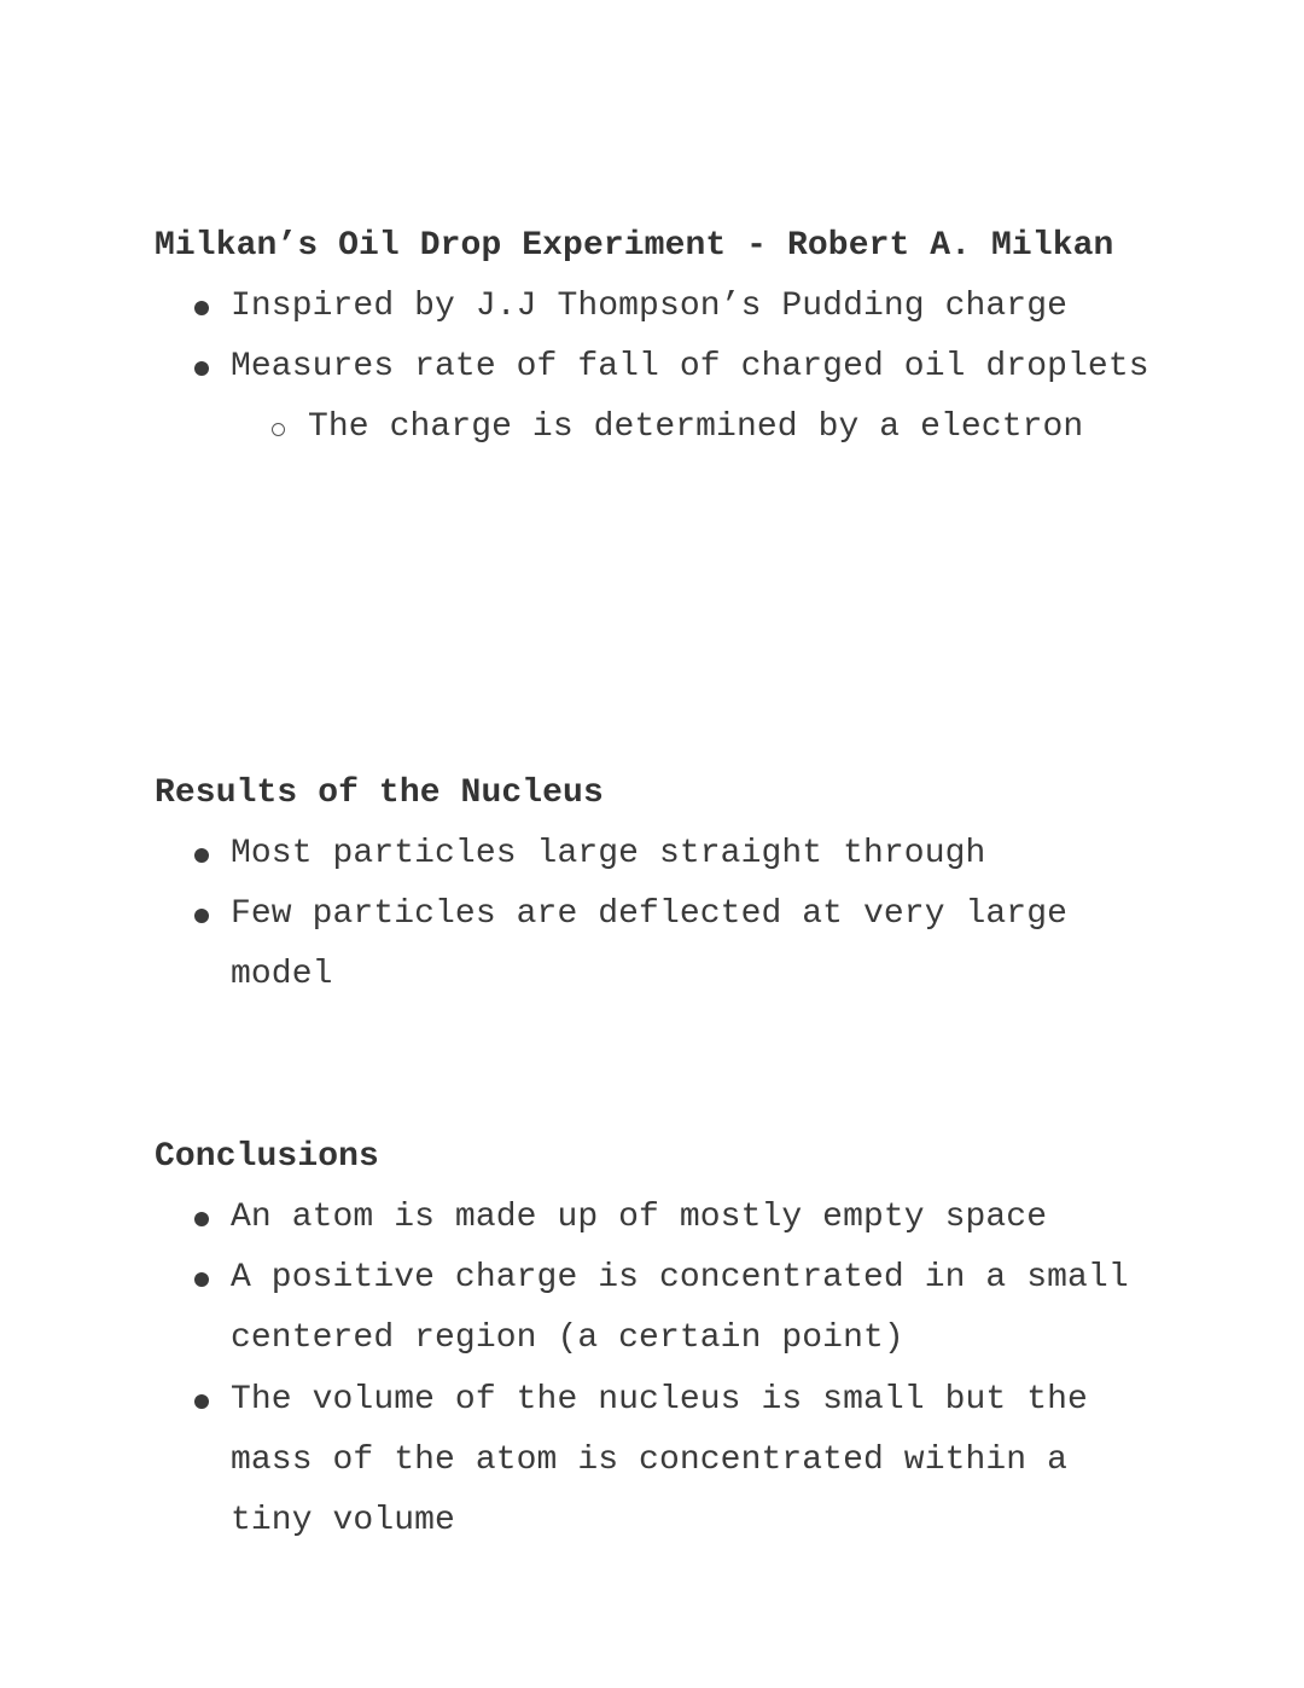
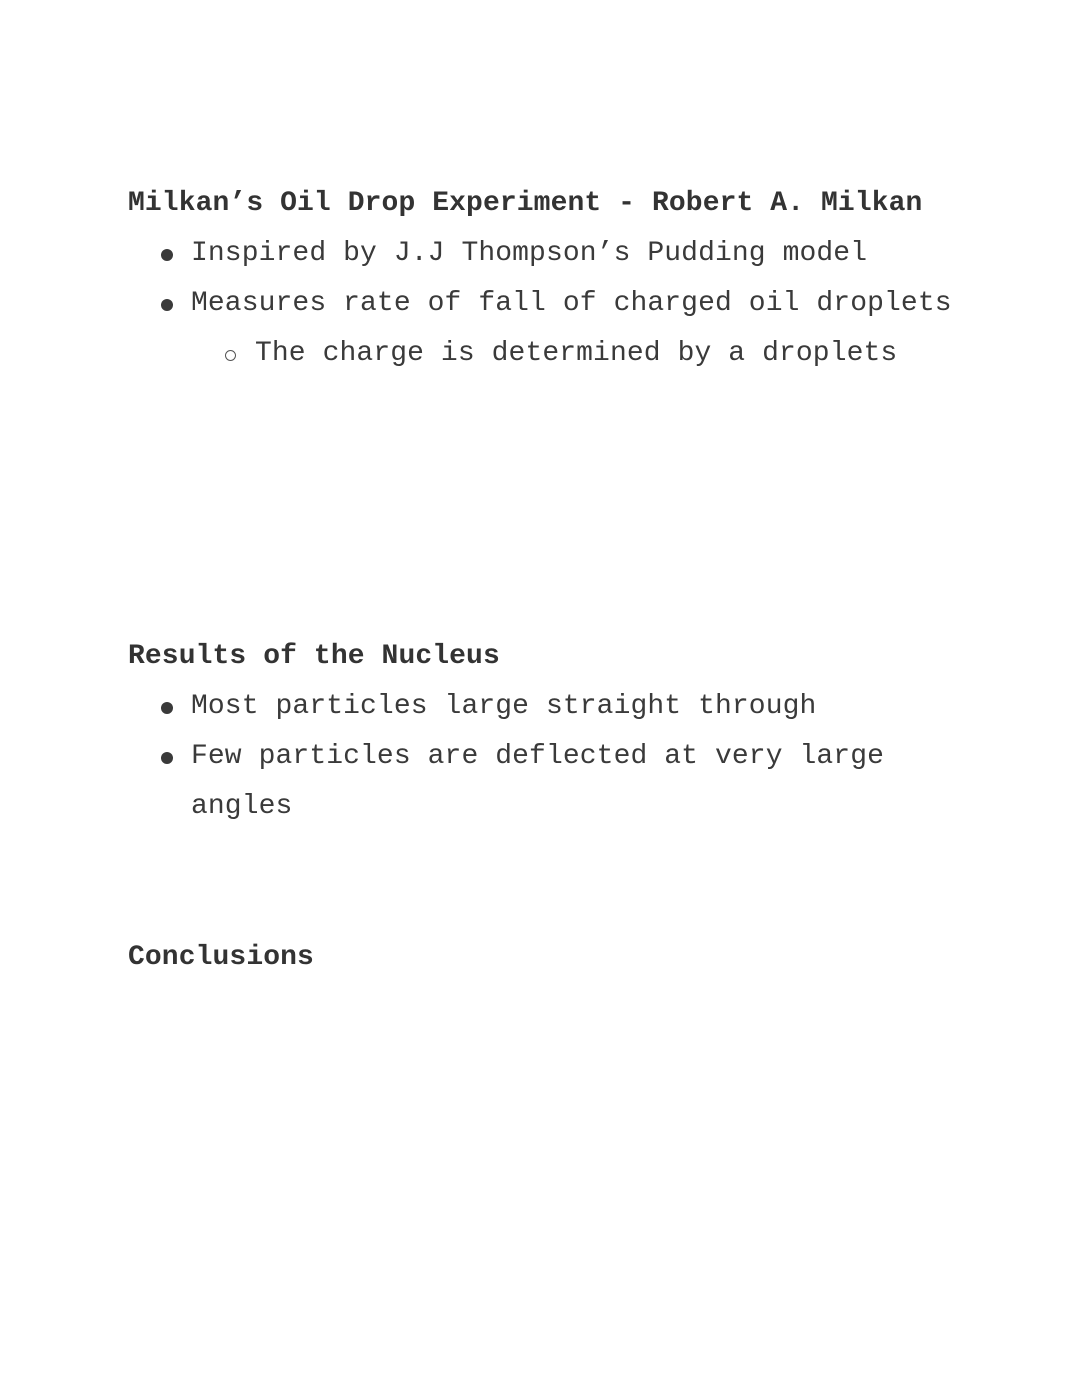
  Milkan’s Oil Drop Experiment - Robert A. Milkan
- Inspired by J.J Thompson’s Pudding charge
+ Inspired by J.J Thompson’s Pudding model
  Measures rate of fall of charged oil droplets
- The charge is determined by a electron
+ The charge is determined by a droplets
  Results of the Nucleus
  Most particles large straight through
- Few particles are deflected at very large model
+ Few particles are deflected at very large angles
  Conclusions
- An atom is made up of mostly empty space
- A positive charge is concentrated in a small centered region (a certain point)
- The volume of the nucleus is small but the mass of the atom is concentrated within a tiny volume
